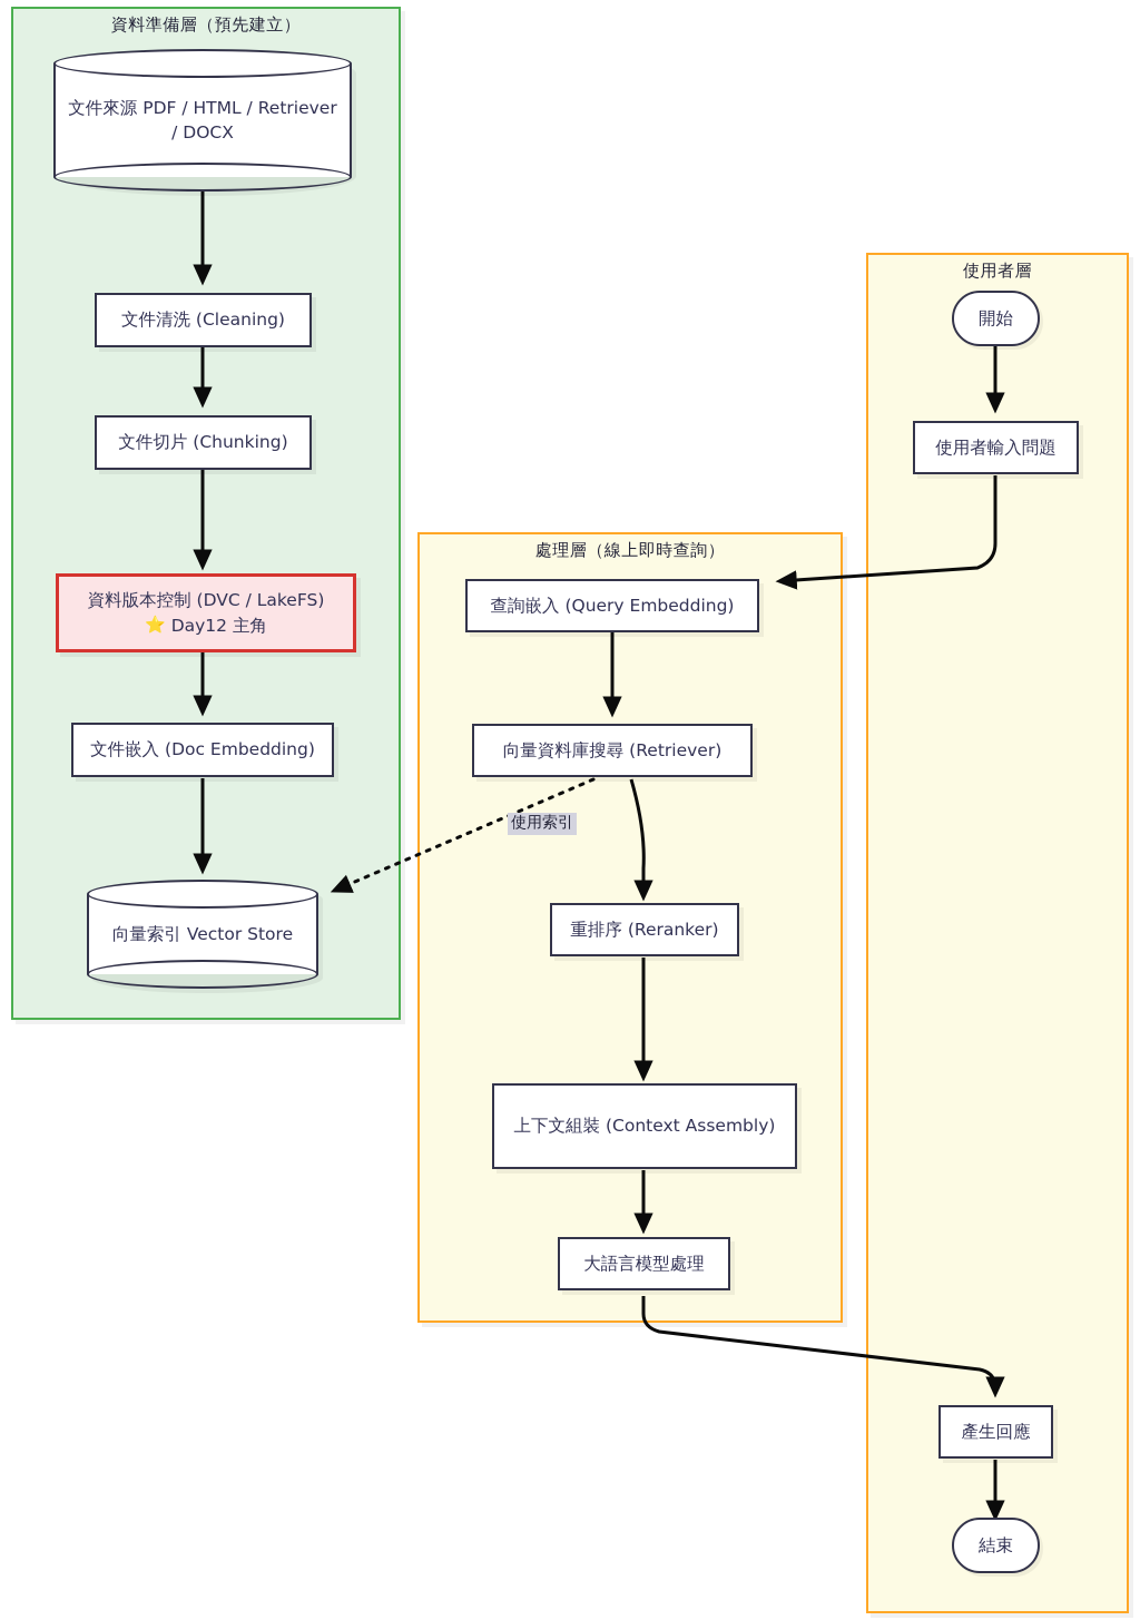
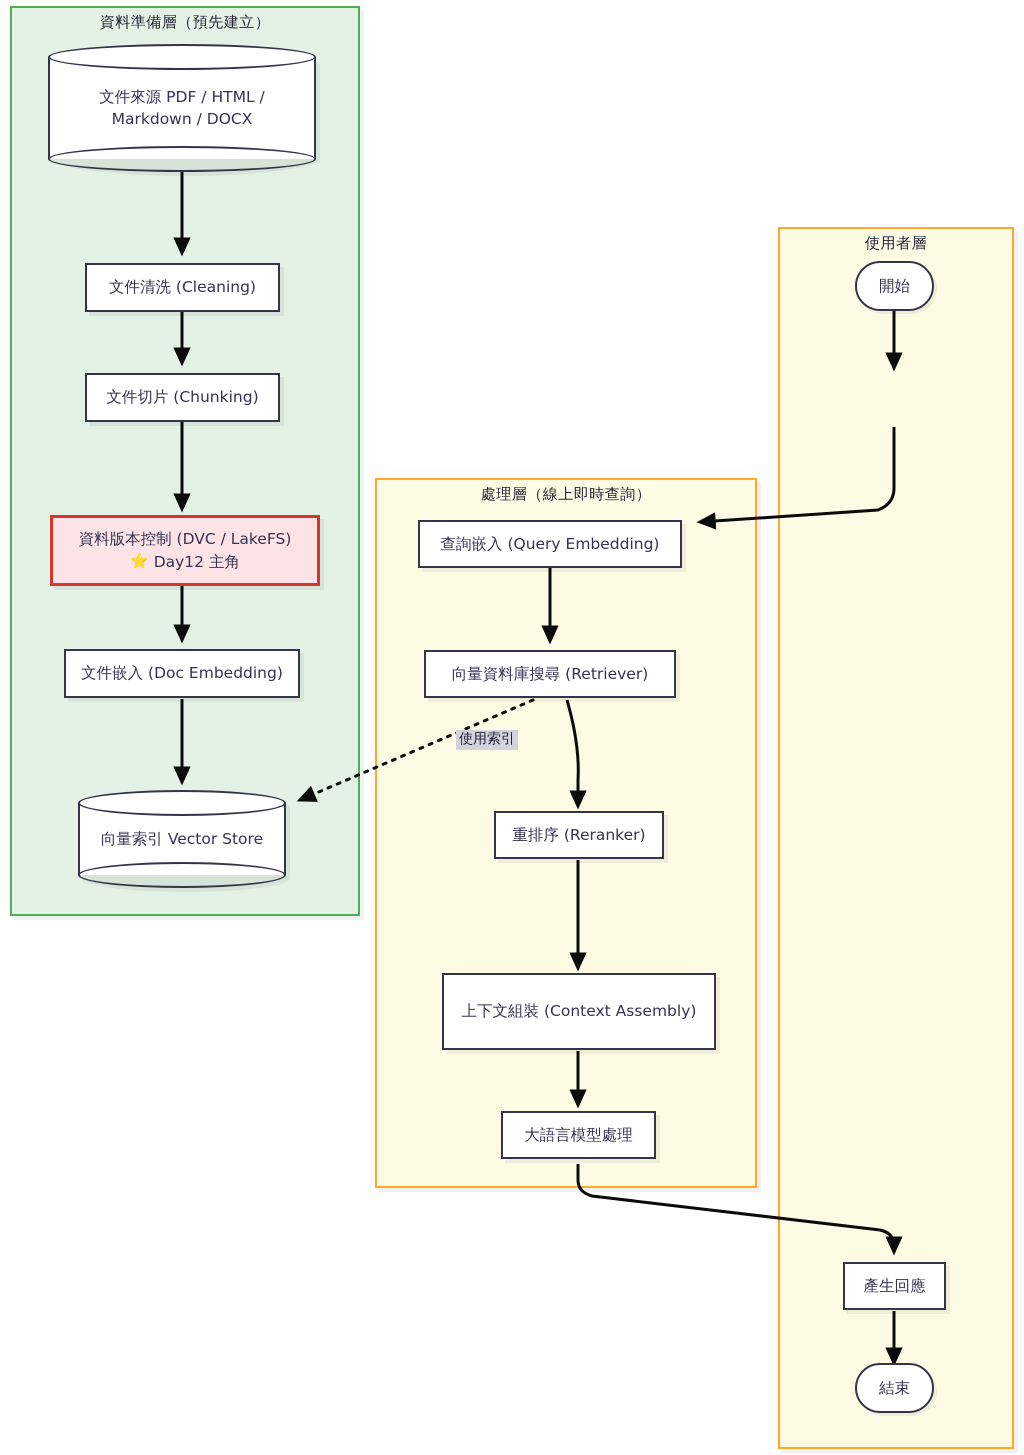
  資料準備層（預先建立）
  處理層（線上即時查詢）
  使用者層
  使用索引
- 文件來源 PDF / HTML / Retriever / DOCX
+ 文件來源 PDF / HTML / Markdown / DOCX
  文件清洗 (Cleaning)
  文件切片 (Chunking)
  資料版本控制 (DVC / LakeFS)
  ⭐
  Day12 主角
  文件嵌入 (Doc Embedding)
  向量索引 Vector Store
  查詢嵌入 (Query Embedding)
  向量資料庫搜尋 (Retriever)
  重排序 (Reranker)
  上下文組裝 (Context Assembly)
  大語言模型處理
  開始
- 使用者輸入問題
  產生回應
  結束
